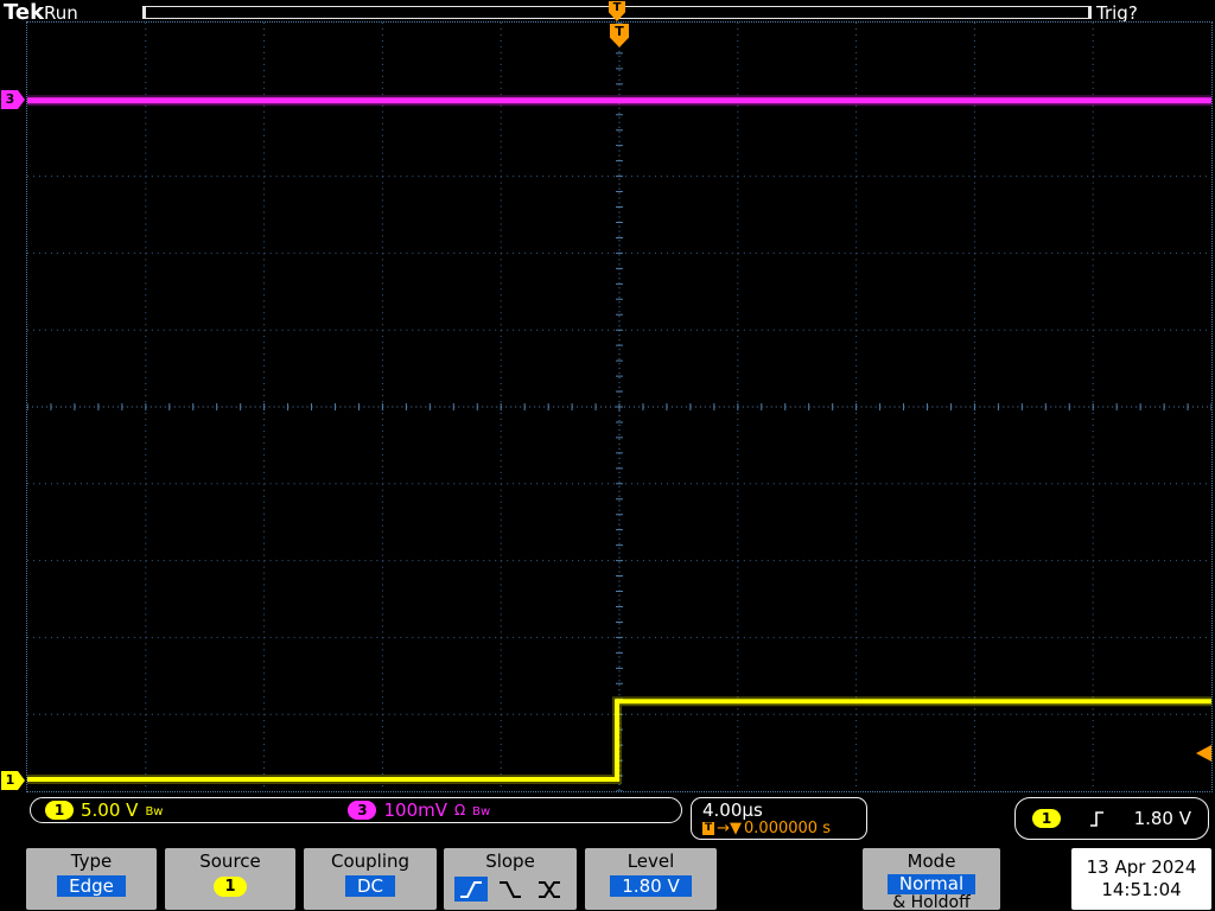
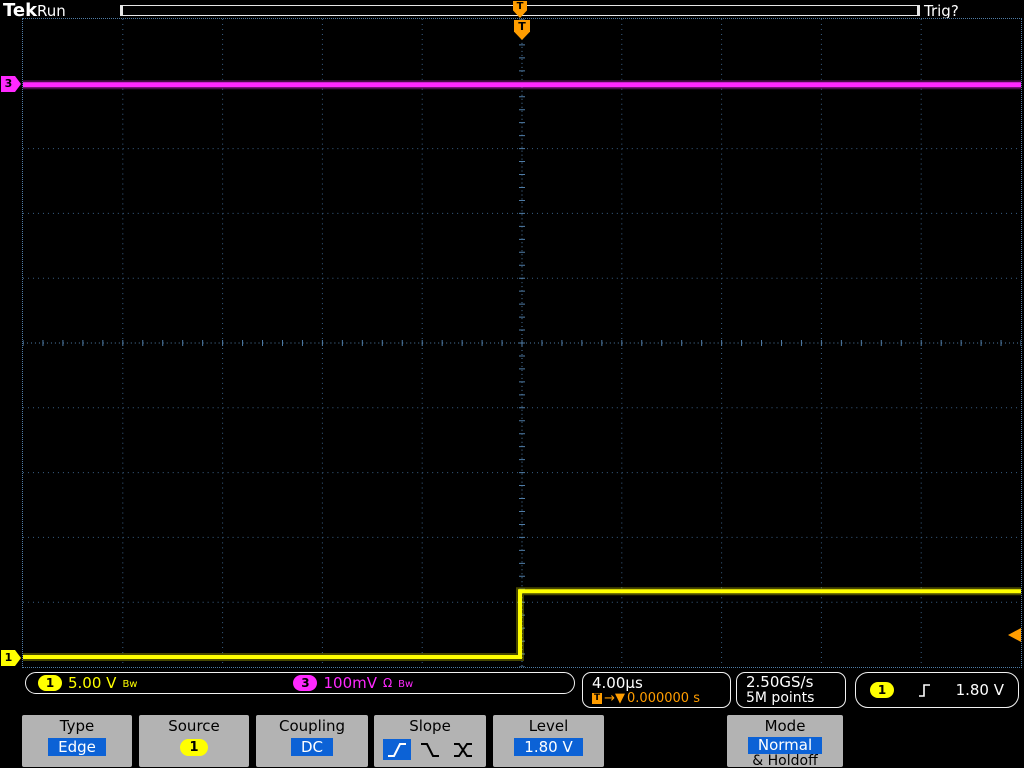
  Tek
  Run
  T
  Trig?
  T
  3
  1
  1
  5.00 V
  Bw
  3
  100mV
  Ω
  Bw
  4.00µs
  T
  →▼
  0.000000 s
+ 2.50GS/s
+ 5M points
  1
  1.80 V
  Type
  Edge
  Source
  1
  Coupling
  DC
  Slope
  Level
  1.80 V
  Mode
  Normal
  & Holdoff
- 13 Apr 2024
- 14:51:04
